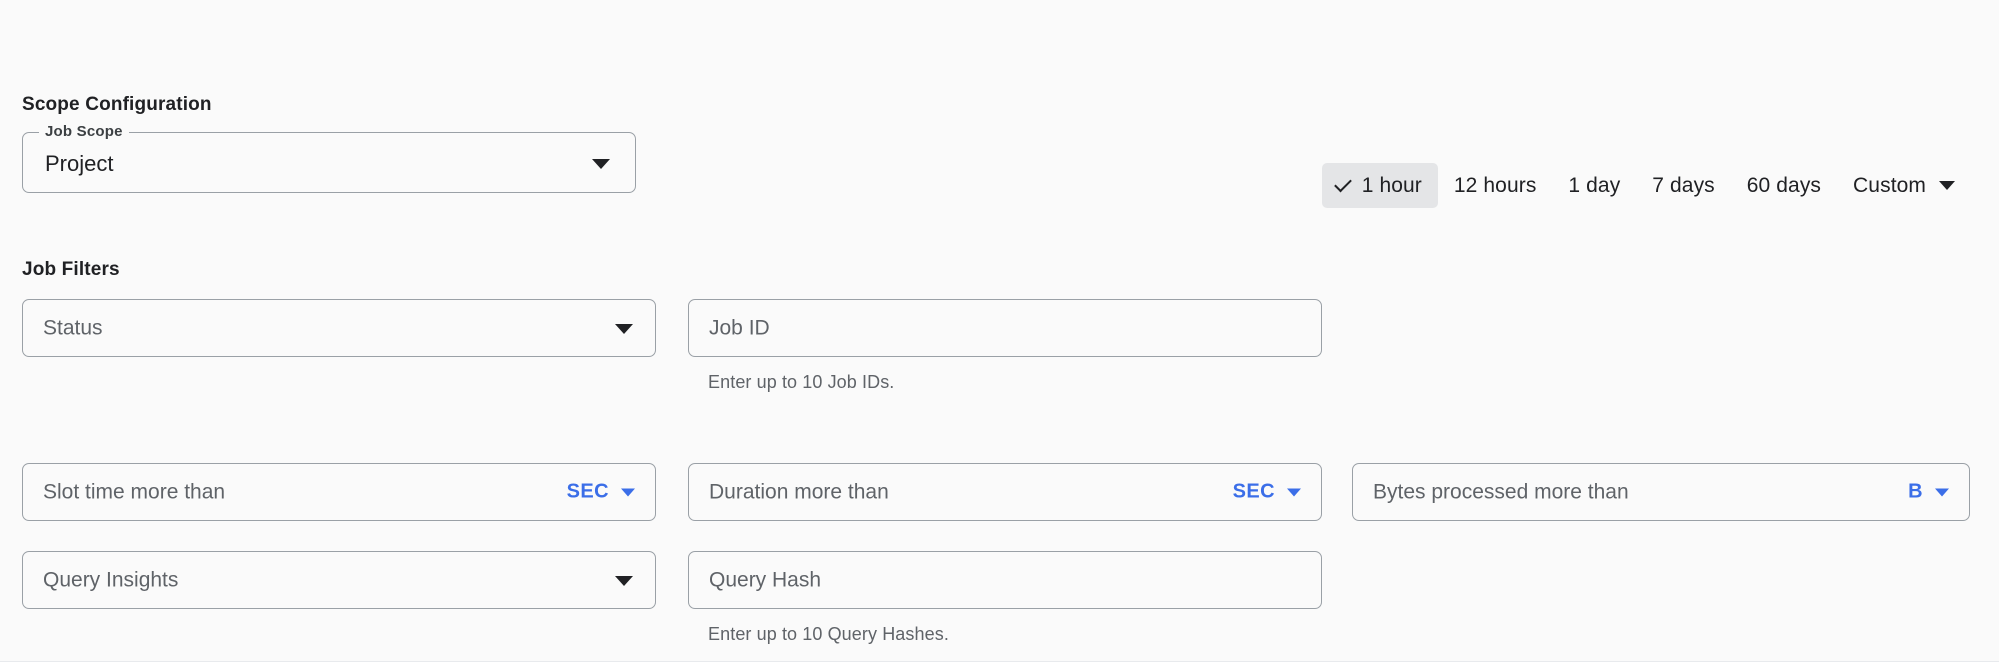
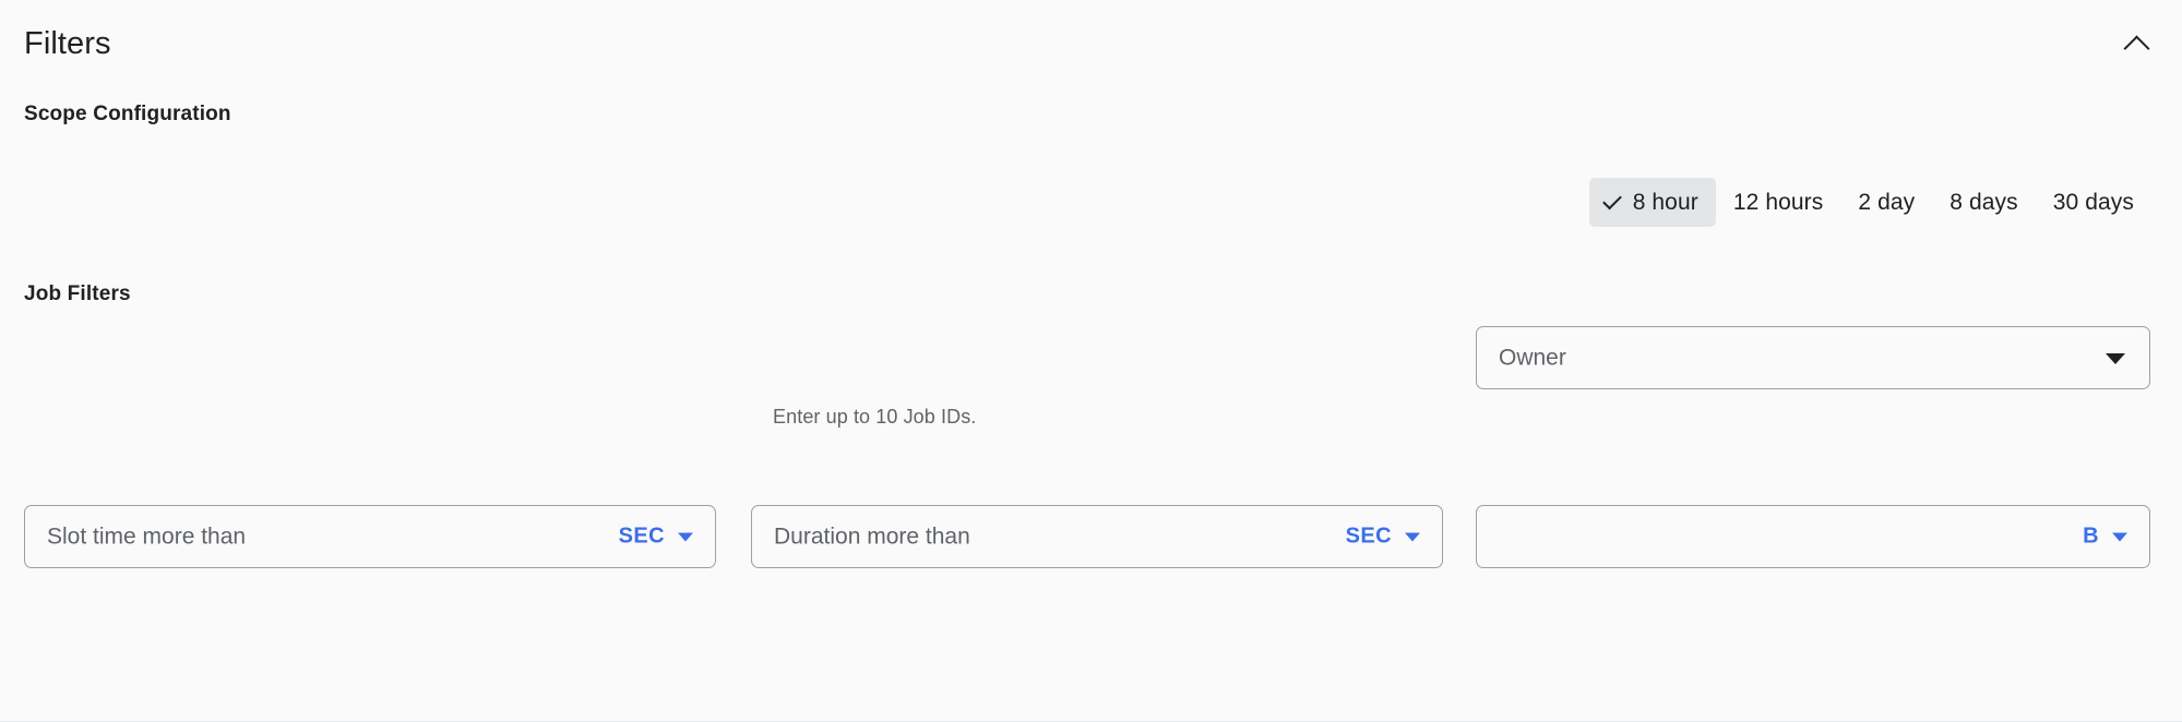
+ Filters
  Scope Configuration
- Job Scope
- Project
- 1 hour
+ 8 hour
  12 hours
- 1 day
+ 2 day
- 7 days
+ 8 days
- 60 days
+ 30 days
- Custom
  Job Filters
- Status
- Job ID
  Enter up to 10 Job IDs.
+ Owner
  Slot time more than
  SEC
  Duration more than
  SEC
- Bytes processed more than
  B
- Query Insights
- Query Hash
- Enter up to 10 Query Hashes.
